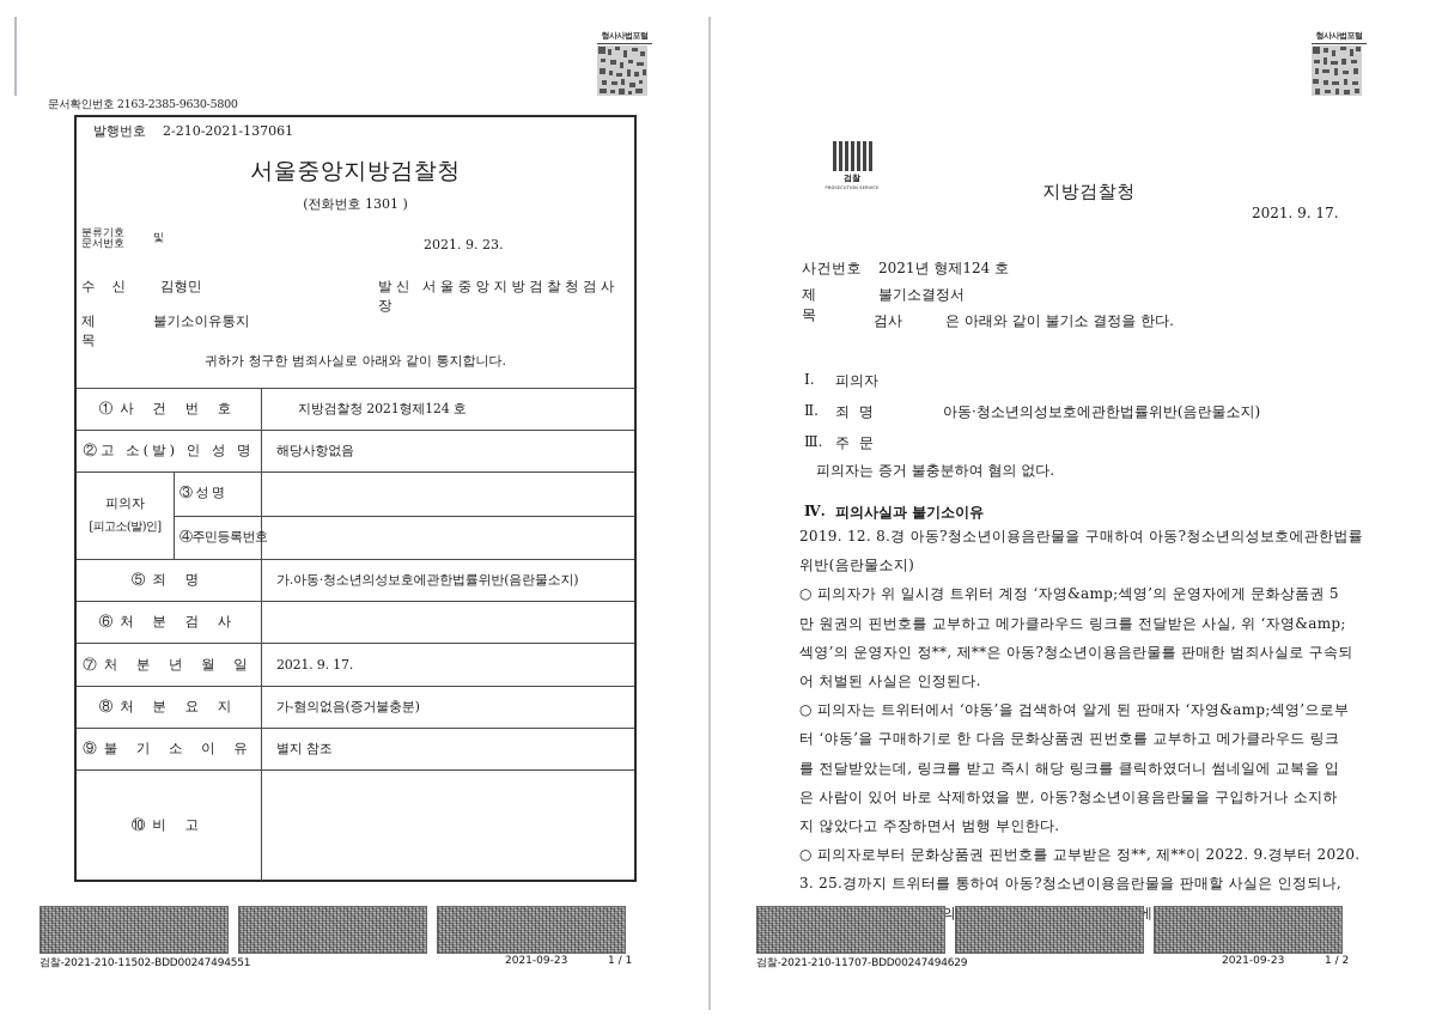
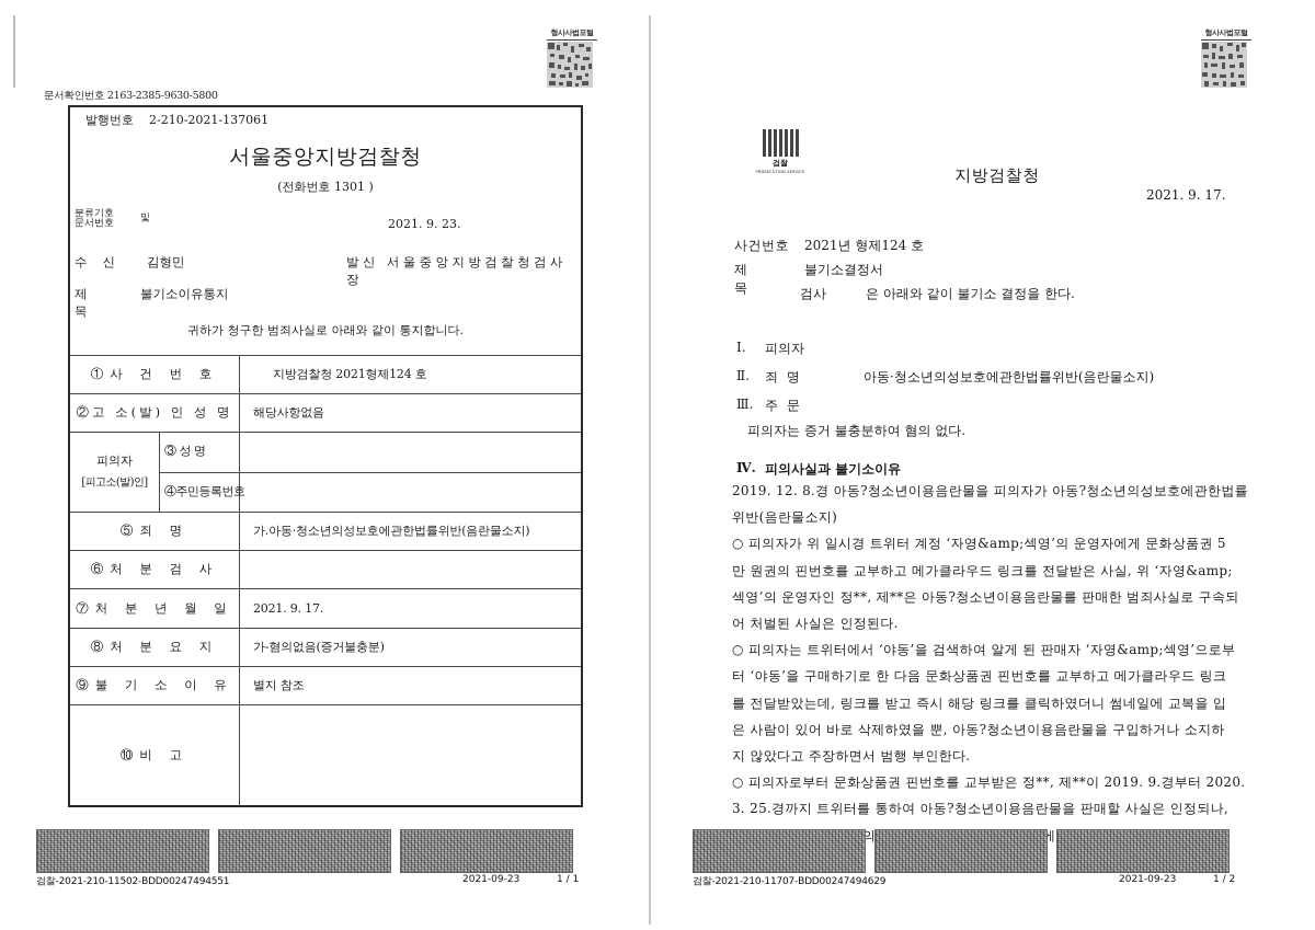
  형사사법포털
  문서확인번호 2163-2385-9630-5800
  발행번호 2-210-2021-137061
  서울중앙지방검찰청
  (전화번호 1301 )
  분류기호
  문서번호
  및
  2021. 9. 23.
  수신
  김형민
  발신 서울중앙지방검찰청검사장
  제목
  불기소이유통지
  귀하가 청구한 범죄사실로 아래와 같이 통지합니다.
  ①사 건 번 호
  지방검찰청 2021형제124 호
  ②고 소(발) 인 성 명
  해당사항없음
  피의자
  [피고소(발)인]
  ③ 성 명
  ④주민등록번
  ⑤죄 명
  가.아동·청소년의성보호에관한법률위반(음란물소지)
  ⑥처 분 검 사
  ⑦처 분 년 월 일
  2021. 9. 17.
  ⑧처 분 요 지
  가-혐의없음(증거불충분)
  ⑨불 기 소 이 유
  별지 참조
  ⑩비 고
  검찰-2021-210-11502-BDD00247494551
  2021-09-23
  1 / 1
  형사사법포털
  검찰
  지방검찰청
  2021. 9. 17.
  사건번호
  2021년 형제124 호
  제목
  불기소결정서
  검사
  은 아래와 같이 불기소 결정을 한다.
  Ⅰ.
  피의자
  Ⅱ.
  죄 명
  아동·청소년의성보호에관한법률위반(음란물소지)
  Ⅲ.
  주 문
  피의자는 증거 불충분하여 혐의 없다.
  Ⅳ.
  피의사실과 불기소이유
- 2019. 12. 8.경 아동?청소년이용음란물을 구매하여 아동?청소년의성보호에관한법률
+ 2019. 12. 8.경 아동?청소년이용음란물을 피의자가 아동?청소년의성보호에관한법률
  위반(음란물소지)
  ○ 피의자가 위 일시경 트위터 계정 ‘자영&amp;섹영’의 운영자에게 문화상품권 5
  만 원권의 핀번호를 교부하고 메가클라우드 링크를 전달받은 사실, 위 ‘자영&amp;
  섹영’의 운영자인 정**, 제**은 아동?청소년이용음란물를 판매한 범죄사실로 구속되
  어 처벌된 사실은 인정된다.
  ○ 피의자는 트위터에서 ‘야동’을 검색하여 알게 된 판매자 ‘자영&amp;섹영’으로부
  터 ‘야동’을 구매하기로 한 다음 문화상품권 핀번호를 교부하고 메가클라우드 링크
  를 전달받았는데, 링크를 받고 즉시 해당 링크를 클릭하였더니 썸네일에 교복을 입
  은 사람이 있어 바로 삭제하였을 뿐, 아동?청소년이용음란물을 구입하거나 소지하
  지 않았다고 주장하면서 범행 부인한다.
- ○ 피의자로부터 문화상품권 핀번호를 교부받은 정**, 제**이 2022. 9.경부터 2020.
+ ○ 피의자로부터 문화상품권 핀번호를 교부받은 정**, 제**이 2019. 9.경부터 2020.
  3. 25.경까지 트위터를 통하여 아동?청소년이용음란물을 판매할 사실은 인정되나,
  검찰-2021-210-11707-BDD00247494629
  2021-09-23
  1 / 2
